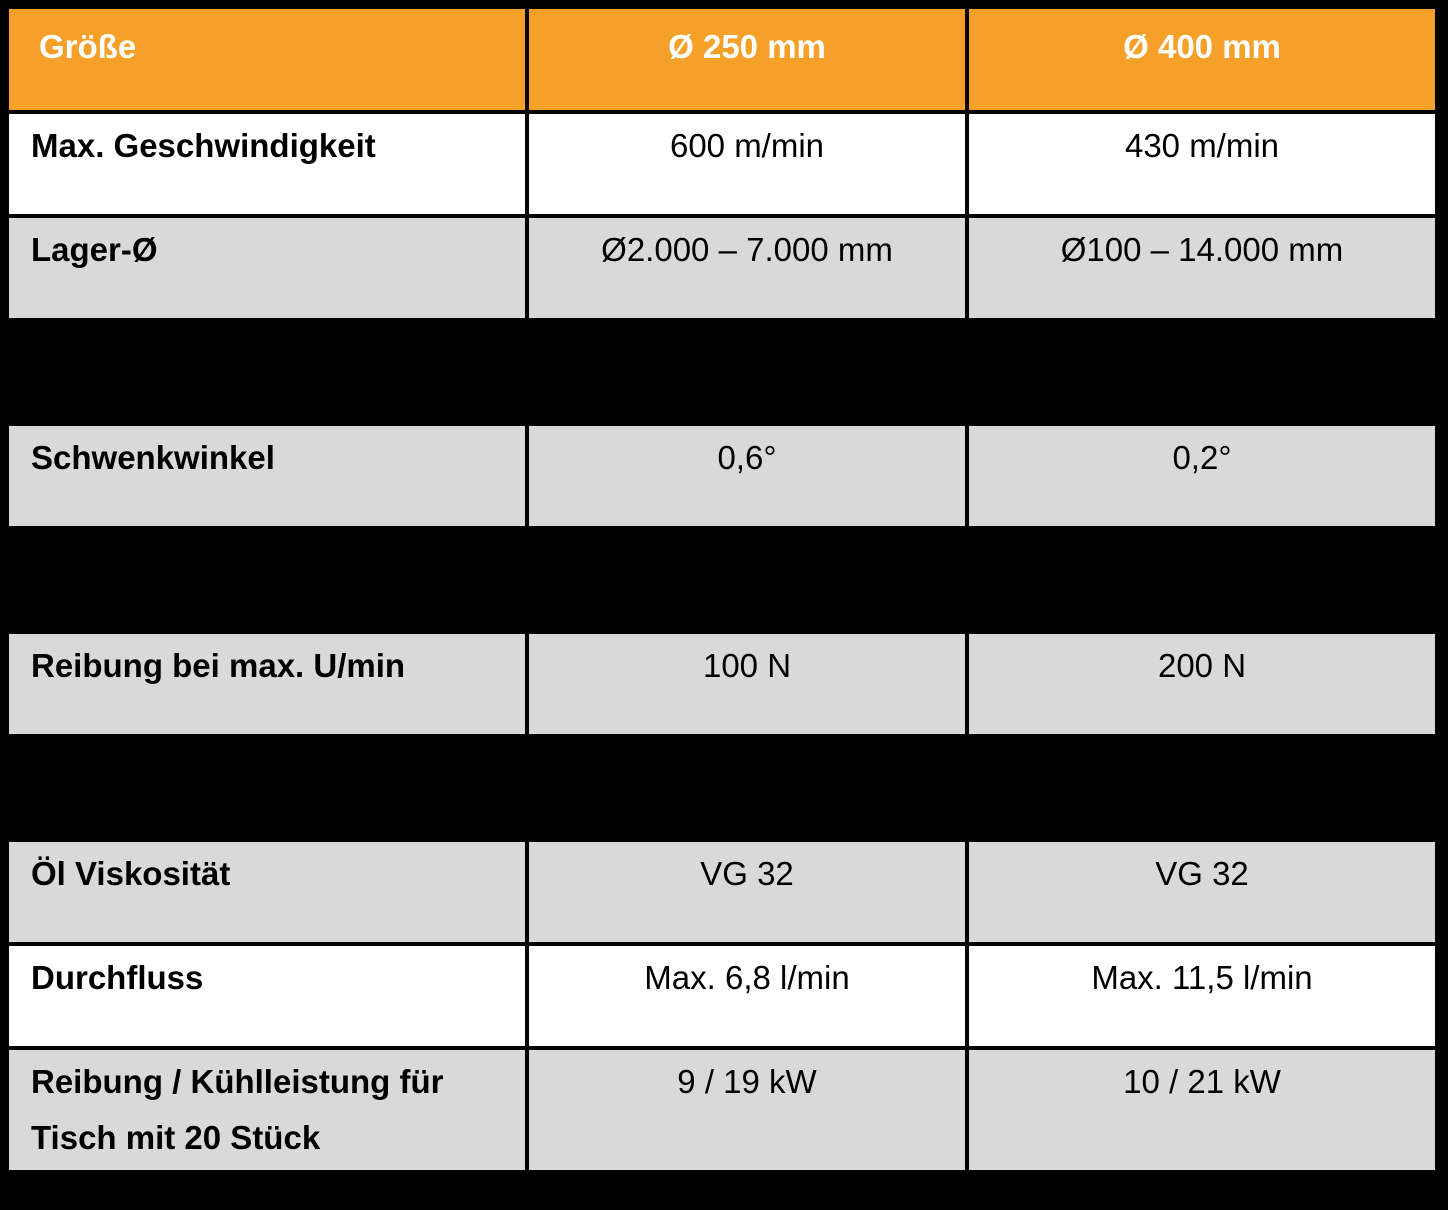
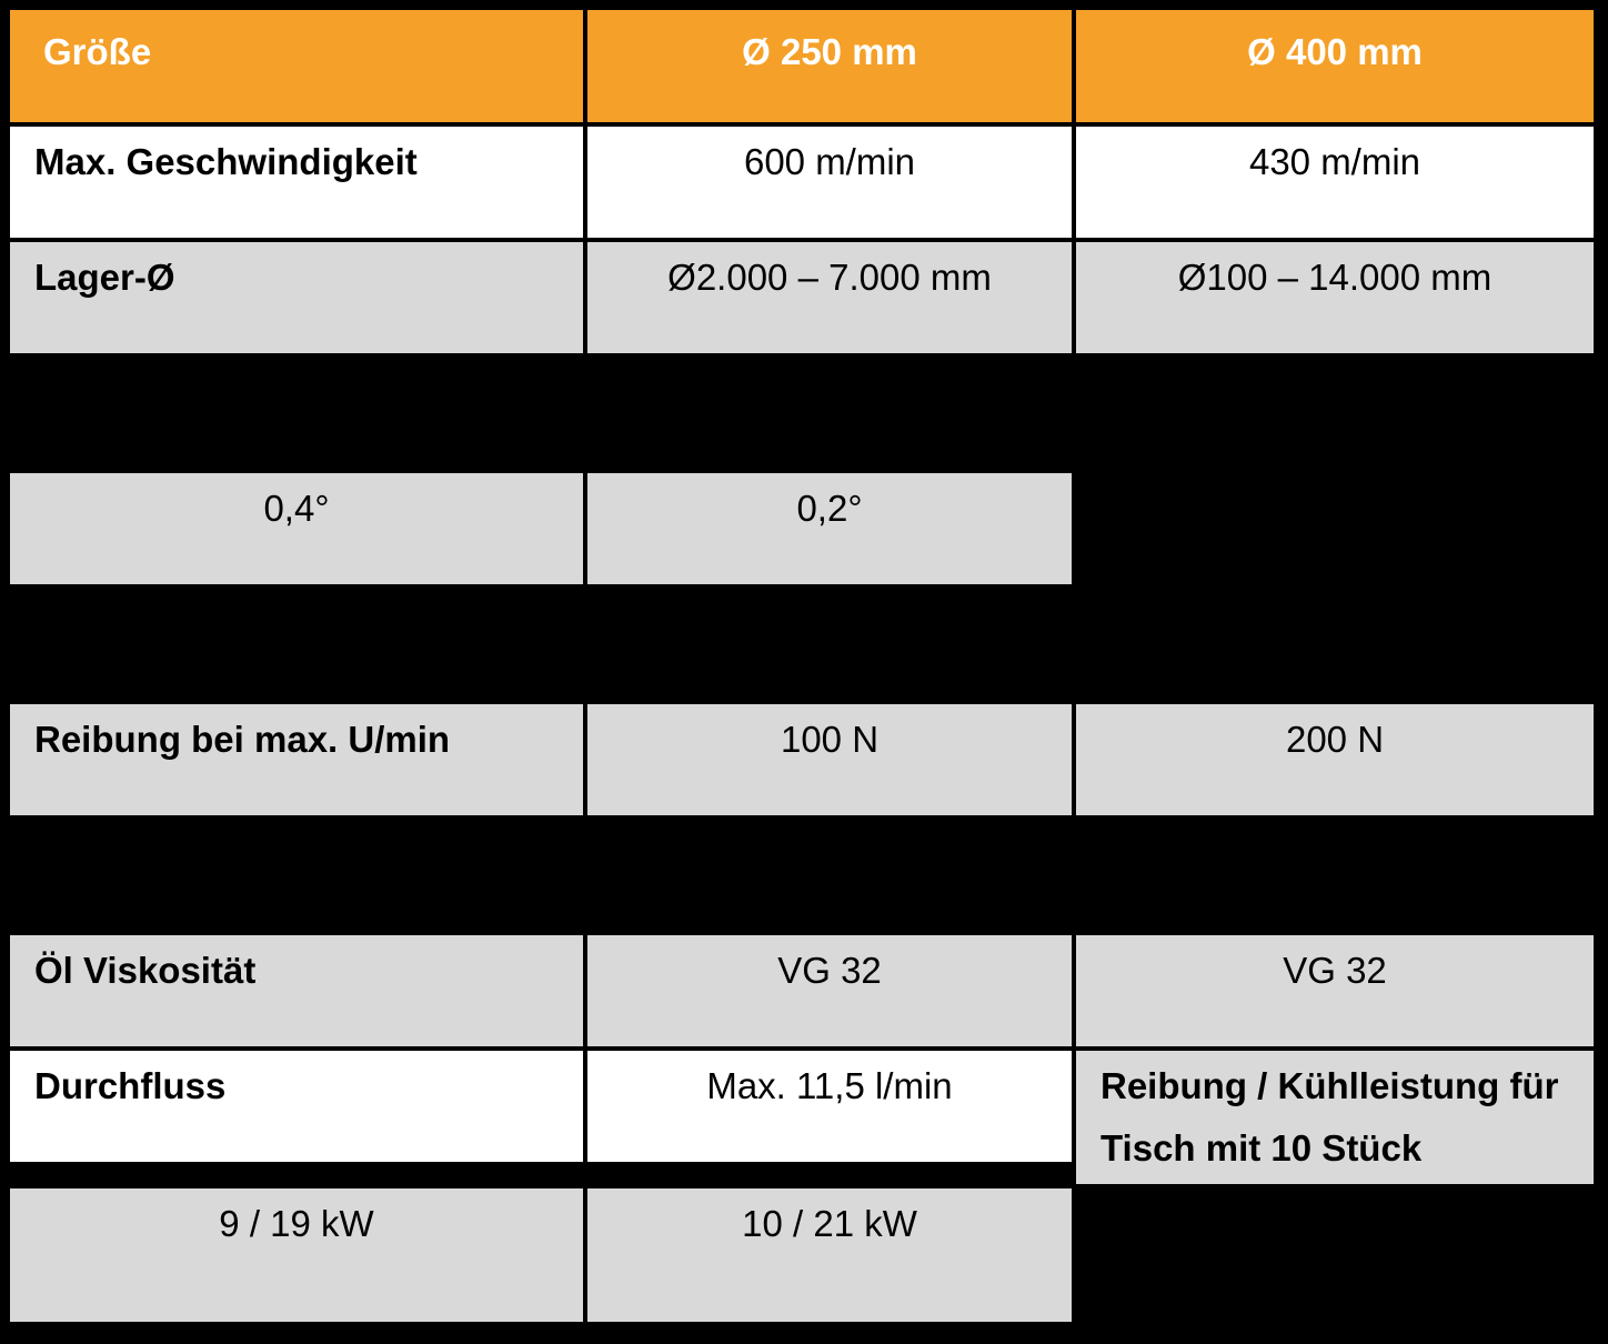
  Größe
  Ø 250 mm
  Ø 400 mm
  Max. Geschwindigkeit
  600 m/min
  430 m/min
  Lager-Ø
  Ø2.000 – 7.000 mm
  Ø100 – 14.000 mm
- Schwenkwinkel
- 0,6°
+ 0,4°
  0,2°
  Reibung bei max. U/min
  100 N
  200 N
  Öl Viskosität
  VG 32
  VG 32
  Durchfluss
- Max. 6,8 l/min
  Max. 11,5 l/min
- Reibung / Kühlleistung für Tisch mit 20 Stück
+ Reibung / Kühlleistung für Tisch mit 10 Stück
  9 / 19 kW
  10 / 21 kW
